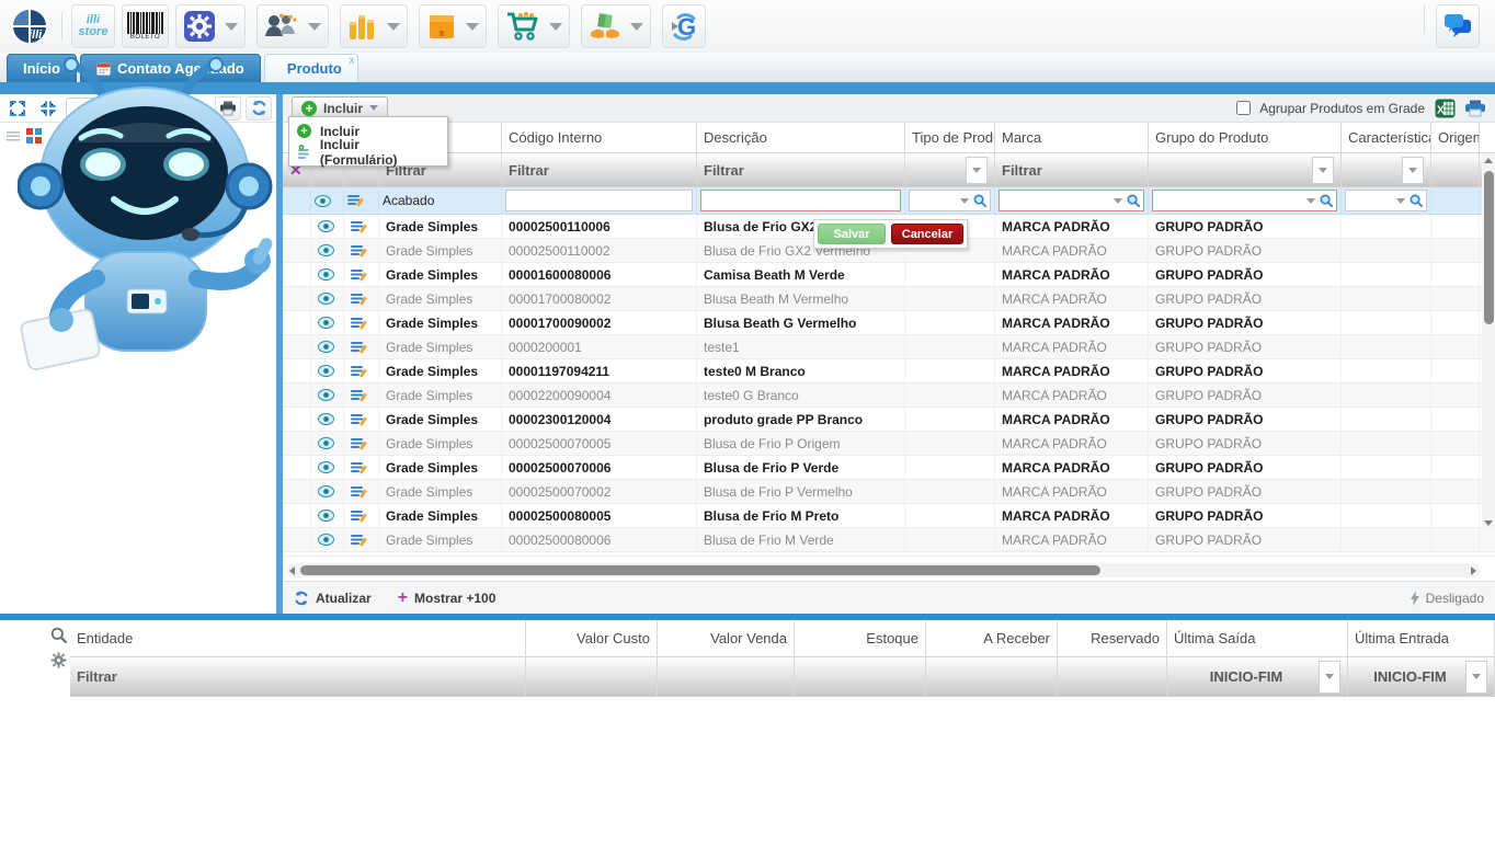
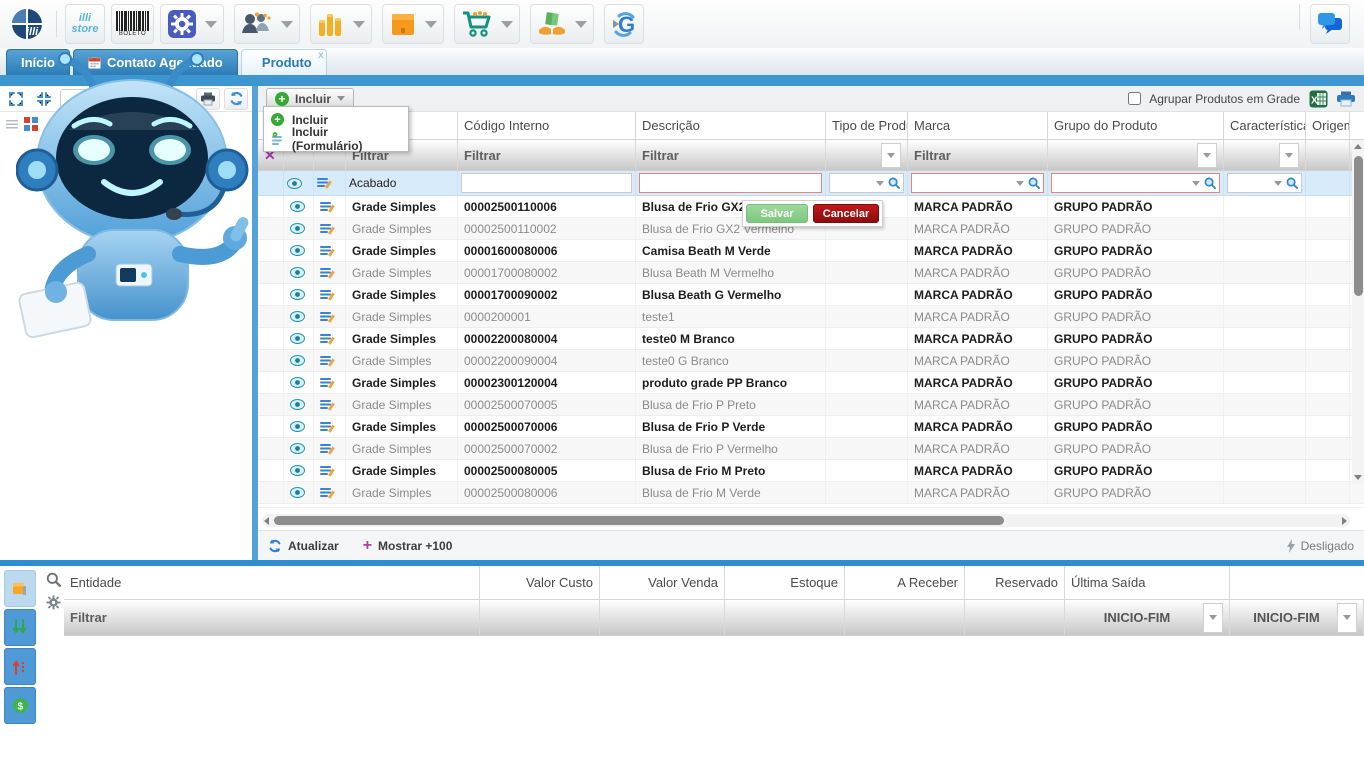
  illi
  illi
  store
  G
  Início
  Contato Ageado
  Produto
  x
  +
  Incluir
  Agrupar Produtos em Grade
  X
  Código Interno
  Descrição
  Tipo de Prod
  Marca
  Grupo do Produto
  Característic
  Origem
  ✕
  Filtrar
  Filtrar
  Filtrar
  Filtrar
  Acabado
  Grade Simples
  00002500110006
  Blusa de Frio GX
  MARCA PADRÃO
  GRUPO PADRÃO
  Grade Simples
  00002500110002
  Blusa de Frio GX2 Vermelho
  MARCA PADRÃO
  GRUPO PADRÃO
  Grade Simples
  00001600080006
  Camisa Beath M Verde
  MARCA PADRÃO
  GRUPO PADRÃO
  Grade Simples
  00001700080002
  Blusa Beath M Vermelho
  MARCA PADRÃO
  GRUPO PADRÃO
  Grade Simples
  00001700090002
  Blusa Beath G Vermelho
  MARCA PADRÃO
  GRUPO PADRÃO
  Grade Simples
  0000200001
  teste1
  MARCA PADRÃO
  GRUPO PADRÃO
  Grade Simples
- 00001197094211
+ 00002200080004
  teste0 M Branco
  MARCA PADRÃO
  GRUPO PADRÃO
  Grade Simples
  00002200090004
  teste0 G Branco
  MARCA PADRÃO
  GRUPO PADRÃO
  Grade Simples
  00002300120004
  produto grade PP Branco
  MARCA PADRÃO
  GRUPO PADRÃO
  Grade Simples
  00002500070005
- Blusa de Frio P Origem
+ Blusa de Frio P Preto
  MARCA PADRÃO
  GRUPO PADRÃO
  Grade Simples
  00002500070006
  Blusa de Frio P Verde
  MARCA PADRÃO
  GRUPO PADRÃO
  Grade Simples
  00002500070002
  Blusa de Frio P Vermelho
  MARCA PADRÃO
  GRUPO PADRÃO
  Grade Simples
  00002500080005
  Blusa de Frio M Preto
  MARCA PADRÃO
  GRUPO PADRÃO
  Grade Simples
  00002500080006
  Blusa de Frio M Verde
  MARCA PADRÃO
  GRUPO PADRÃO
  Atualizar
  +
  Mostrar +100
  Desligado
  +
  Incluir
  Incluir (Formulário)
  Salvar
  Cancelar
+ $
  Entidade
  Valor Custo
  Valor Venda
  Estoque
  A Receber
  Reservado
  Última Saída
- Última Entrada
  Filtrar
  INICIO-FIM
  INICIO-FIM
